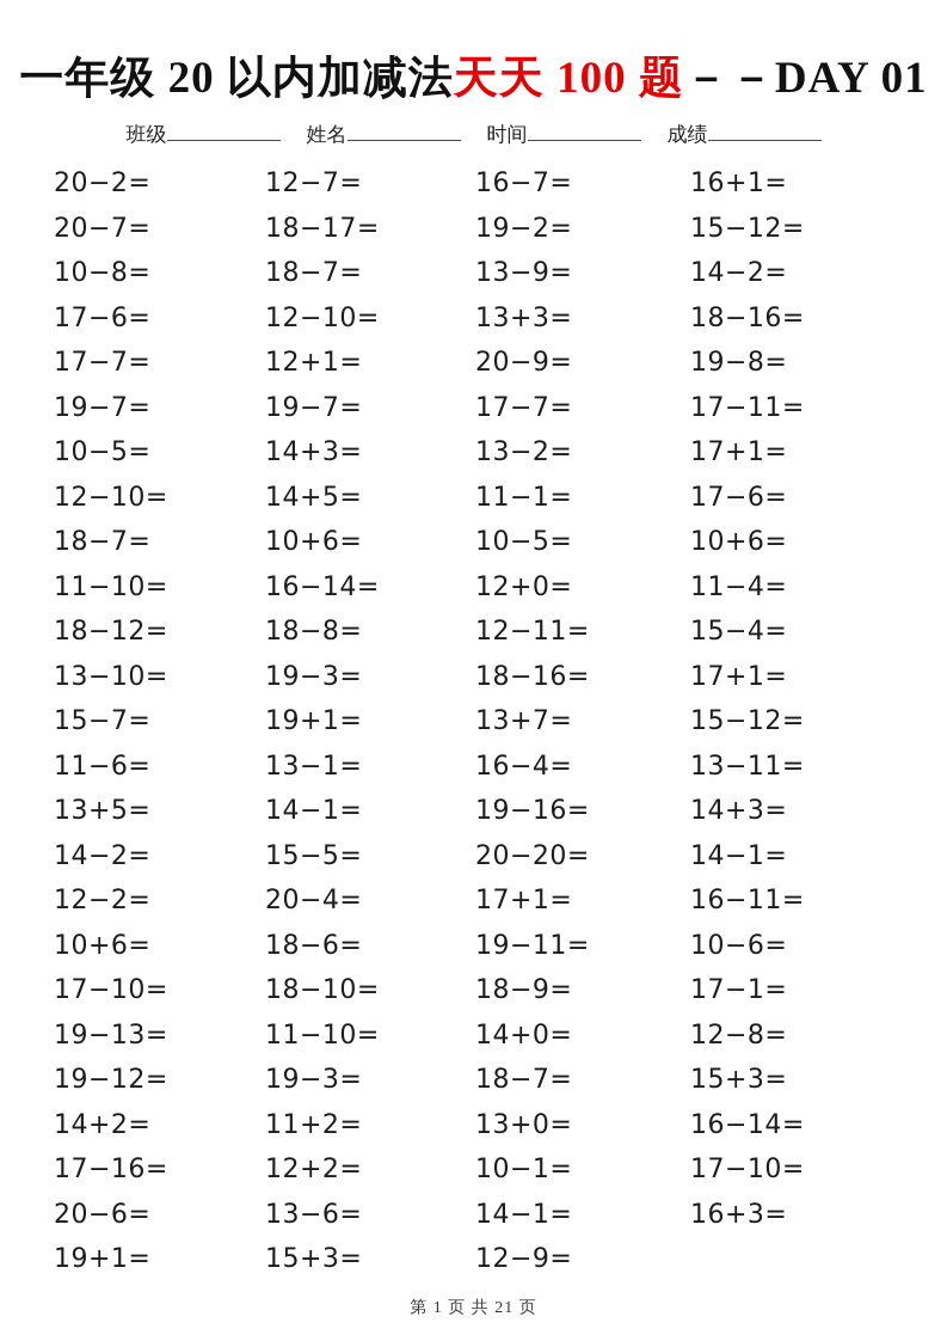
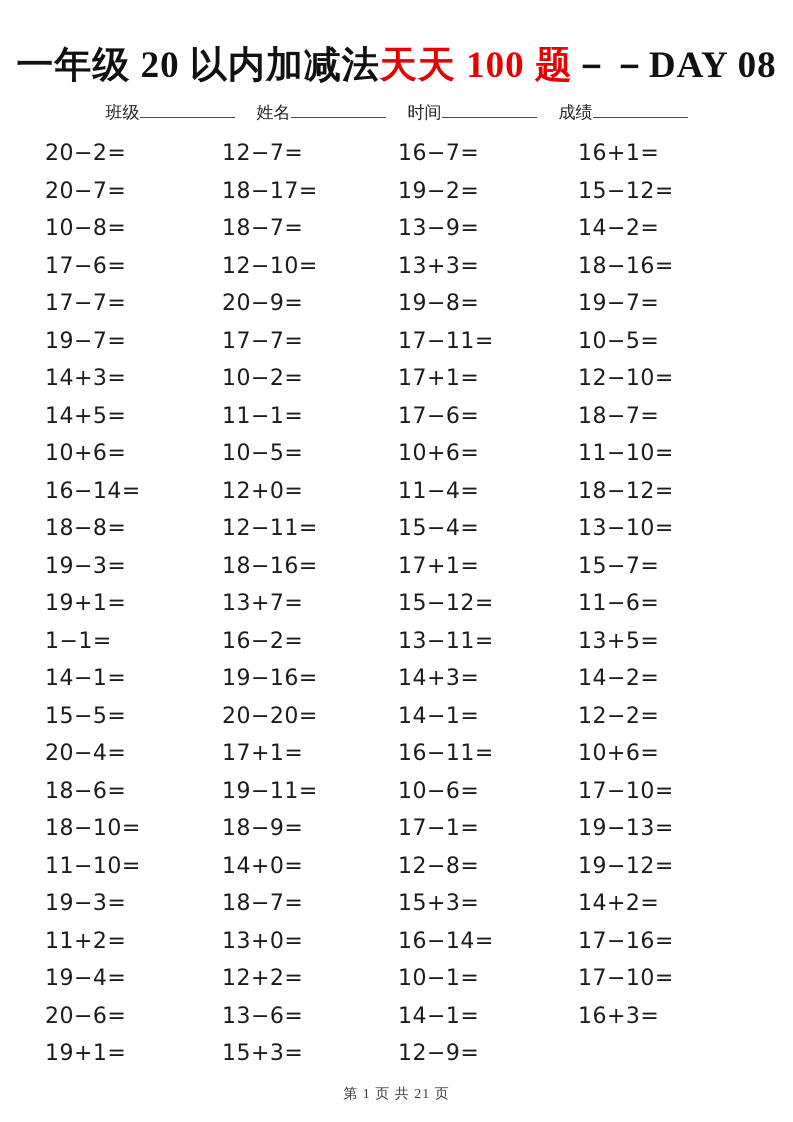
- 一年级 20 以内加减法天天 100 题－－DAY 01
+ 一年级 20 以内加减法天天 100 题－－DAY 08
  班级
  姓名
  时间
  成绩
  20−2=
  12−7=
  16−7=
  16+1=
  20−7=
  18−17=
  19−2=
  15−12=
  10−8=
  18−7=
  13−9=
  14−2=
  17−6=
  12−10=
  13+3=
  18−16=
  17−7=
- 12+1=
  20−9=
  19−8=
  19−7=
  19−7=
  17−7=
  17−11=
  10−5=
  14+3=
- 13−2=
+ 10−2=
  17+1=
  12−10=
  14+5=
  11−1=
  17−6=
  18−7=
  10+6=
  10−5=
  10+6=
  11−10=
  16−14=
  12+0=
  11−4=
  18−12=
  18−8=
  12−11=
  15−4=
  13−10=
  19−3=
  18−16=
  17+1=
  15−7=
  19+1=
  13+7=
  15−12=
  11−6=
- 13−1=
+ 1−1=
- 16−4=
+ 16−2=
  13−11=
  13+5=
  14−1=
  19−16=
  14+3=
  14−2=
  15−5=
  20−20=
  14−1=
  12−2=
  20−4=
  17+1=
  16−11=
  10+6=
  18−6=
  19−11=
  10−6=
  17−10=
  18−10=
  18−9=
  17−1=
  19−13=
  11−10=
  14+0=
  12−8=
  19−12=
  19−3=
  18−7=
  15+3=
  14+2=
  11+2=
  13+0=
  16−14=
  17−16=
+ 19−4=
  12+2=
  10−1=
  17−10=
  20−6=
  13−6=
  14−1=
  16+3=
  19+1=
  15+3=
  12−9=
  第 1 页 共 21 页
